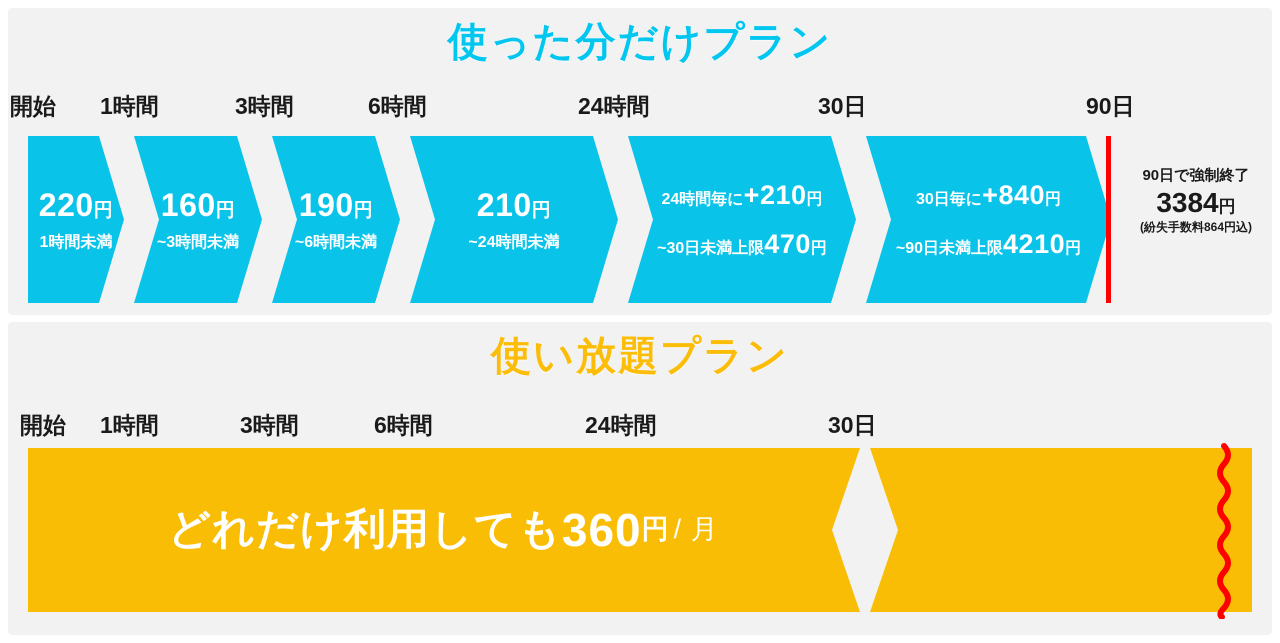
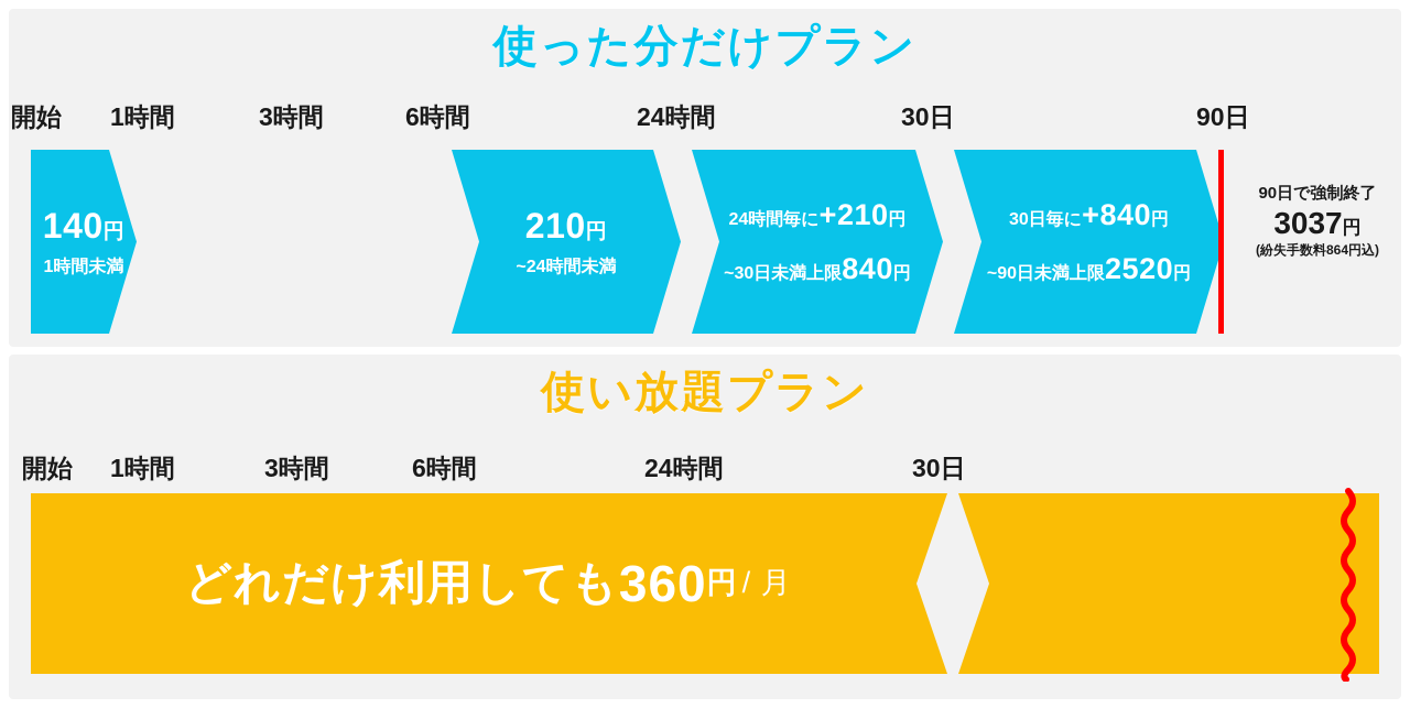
  使った分だけプラン
  開始
  1時間
  3時間
  6時間
  24時間
  30日
  90日
- 220円
+ 140円
  1時間未満
- 160円
- ~3時間未満
- 190円
- ~6時間未満
  210円
  ~24時間未満
  24時間毎に
  +210
  円
  ~30日未満上限
- 470
+ 840
  円
  30日毎に
  +840
  円
  ~90日未満上限
- 4210
+ 2520
  円
  90日で強制終了
- 3384円
+ 3037円
  (紛失手数料864円込)
  使い放題プラン
  開始
  1時間
  3時間
  6時間
  24時間
  30日
  どれだけ利用しても
  360
  円
  / 月
